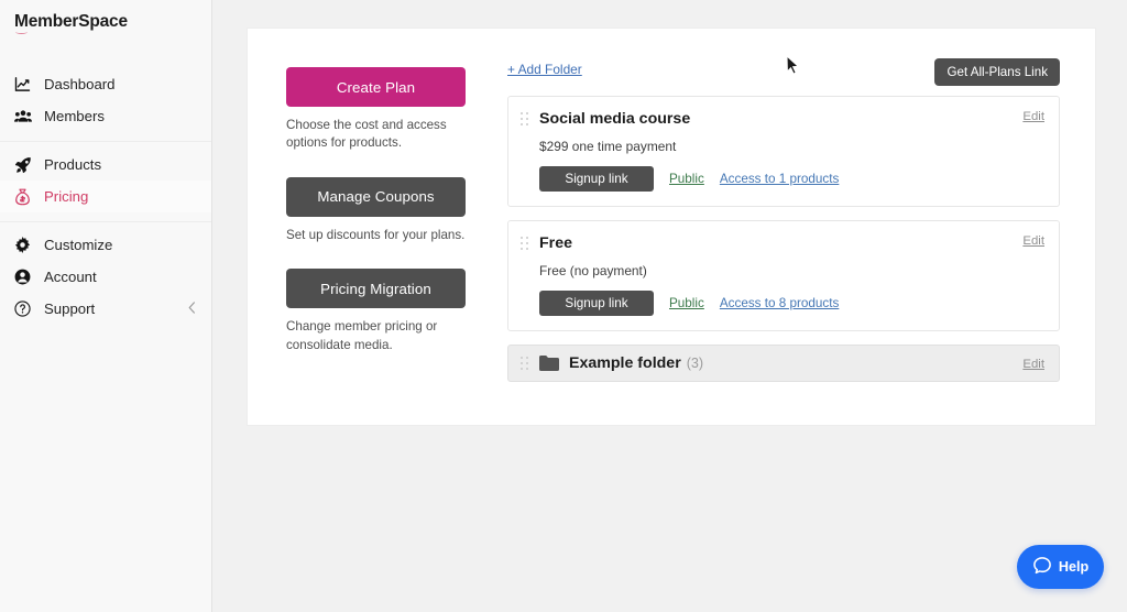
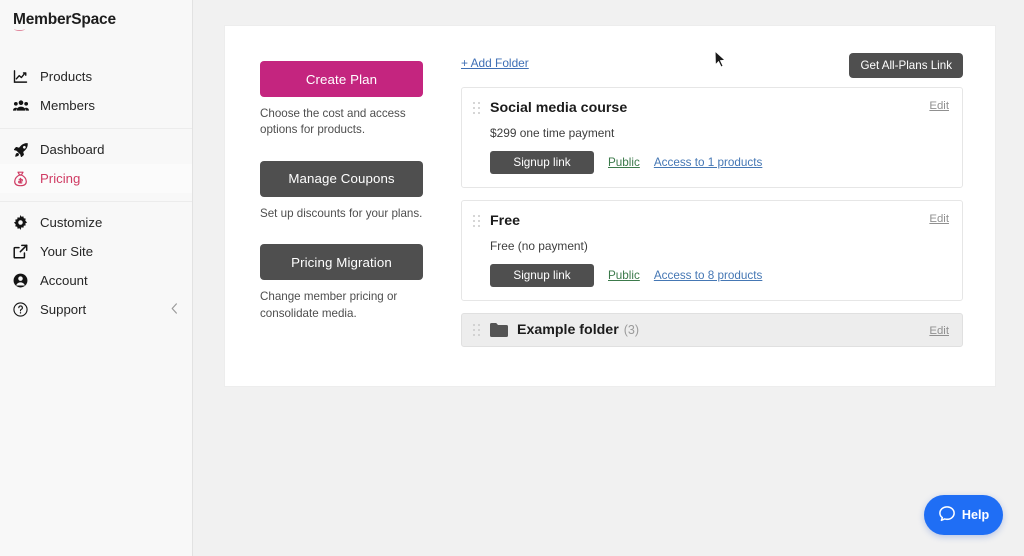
  MemberSpace
- Dashboard
+ Products
  Members
- Products
+ Dashboard
  Pricing
  Customize
+ Your Site
  Account
  Support
  Create Plan
  Choose the cost and access options for products.
  Manage Coupons
  Set up discounts for your plans.
  Pricing Migration
  Change member pricing or consolidate media.
  + Add Folder
  Get All-Plans Link
  Social media course
  Edit
  $299 one time payment
  Signup link
  Public
  Access to 1 products
  Free
  Edit
  Free (no payment)
  Signup link
  Public
  Access to 8 products
  Example folder
  (3)
  Edit
  Help
